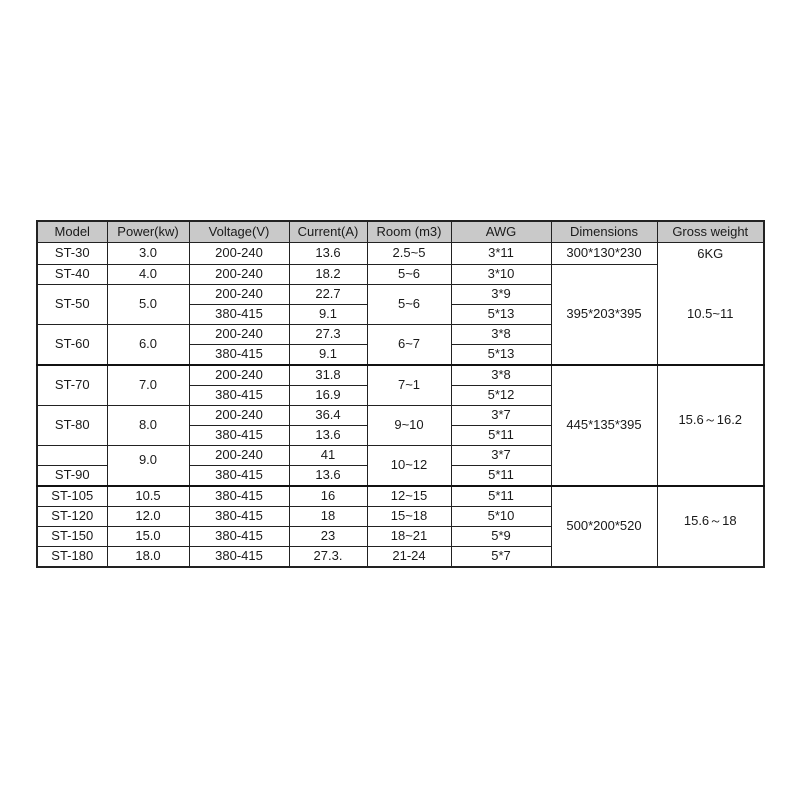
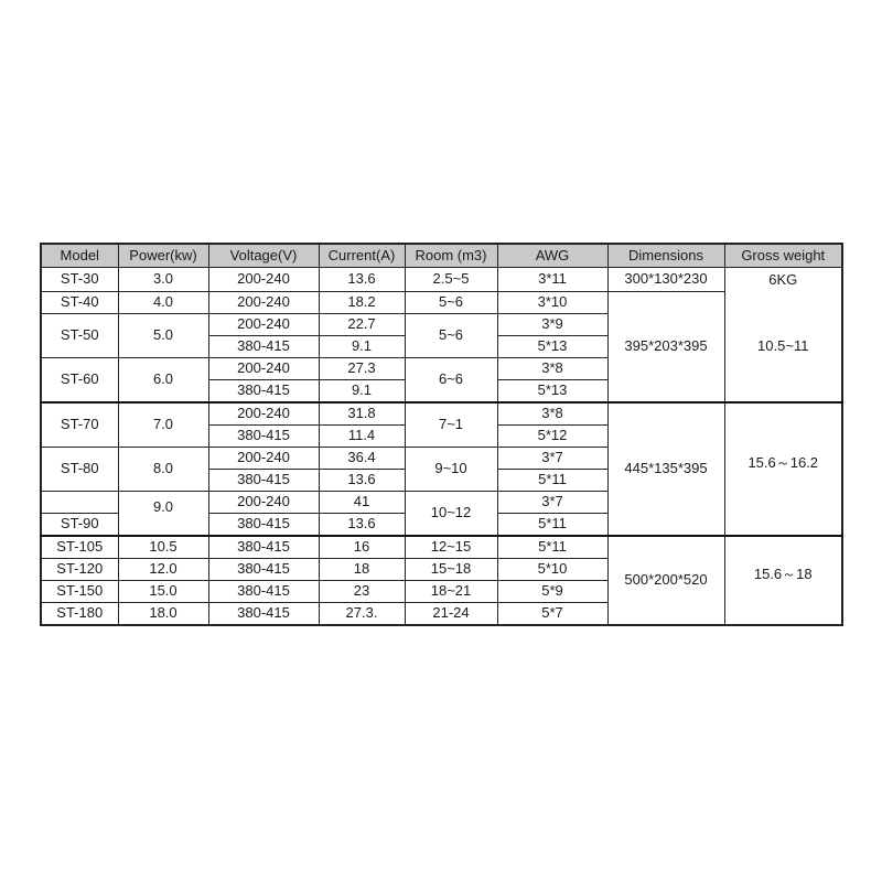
  Model	Power(kw)	Voltage(V)	Current(A)	Room (m3)	AWG	Dimensions	Gross weight
  ST-30	3.0	200-240	13.6	2.5~5	3*11	300*130*230	6KG
  ST-40	4.0	200-240	18.2	5~6	3*10	395*203*395	10.5~11
  ST-50	5.0	200-240	22.7	5~6	3*9
  380-415	9.1	5*13
- ST-60	6.0	200-240	27.3	6~7	3*8
+ ST-60	6.0	200-240	27.3	6~6	3*8
  380-415	9.1	5*13
  ST-70	7.0	200-240	31.8	7~1	3*8	445*135*395	15.6～16.2
- 380-415	16.9	5*12
+ 380-415	11.4	5*12
  ST-80	8.0	200-240	36.4	9~10	3*7
  380-415	13.6	5*11
  	9.0	200-240	41	10~12	3*7
  ST-90	380-415	13.6	5*11
  ST-105	10.5	380-415	16	12~15	5*11	500*200*520	15.6～18
  ST-120	12.0	380-415	18	15~18	5*10
  ST-150	15.0	380-415	23	18~21	5*9
  ST-180	18.0	380-415	27.3.	21-24	5*7
